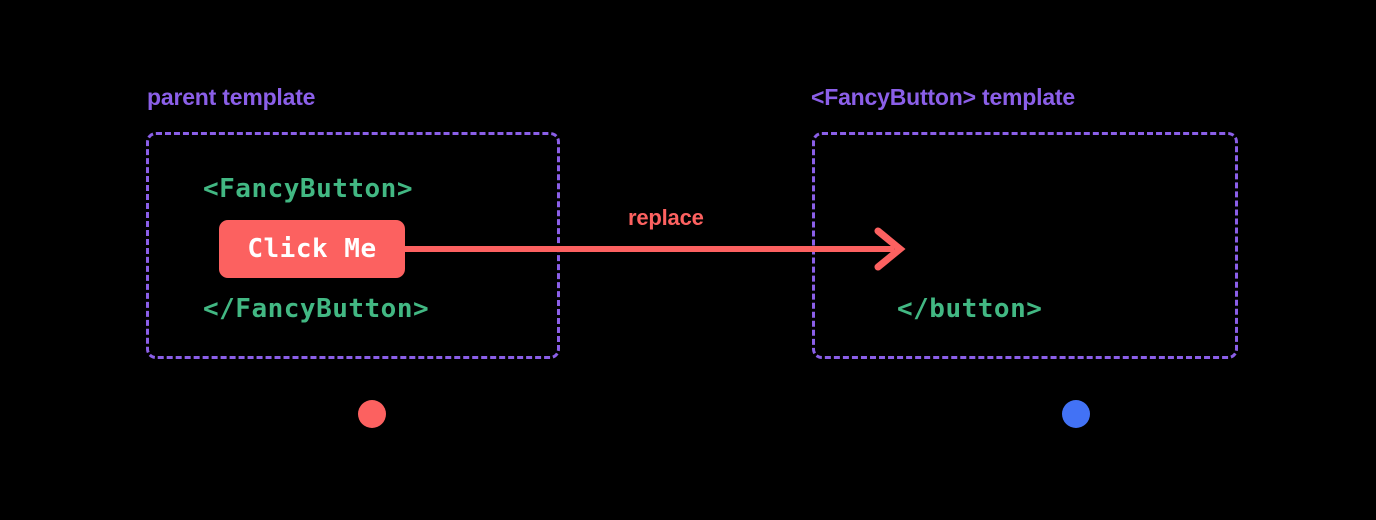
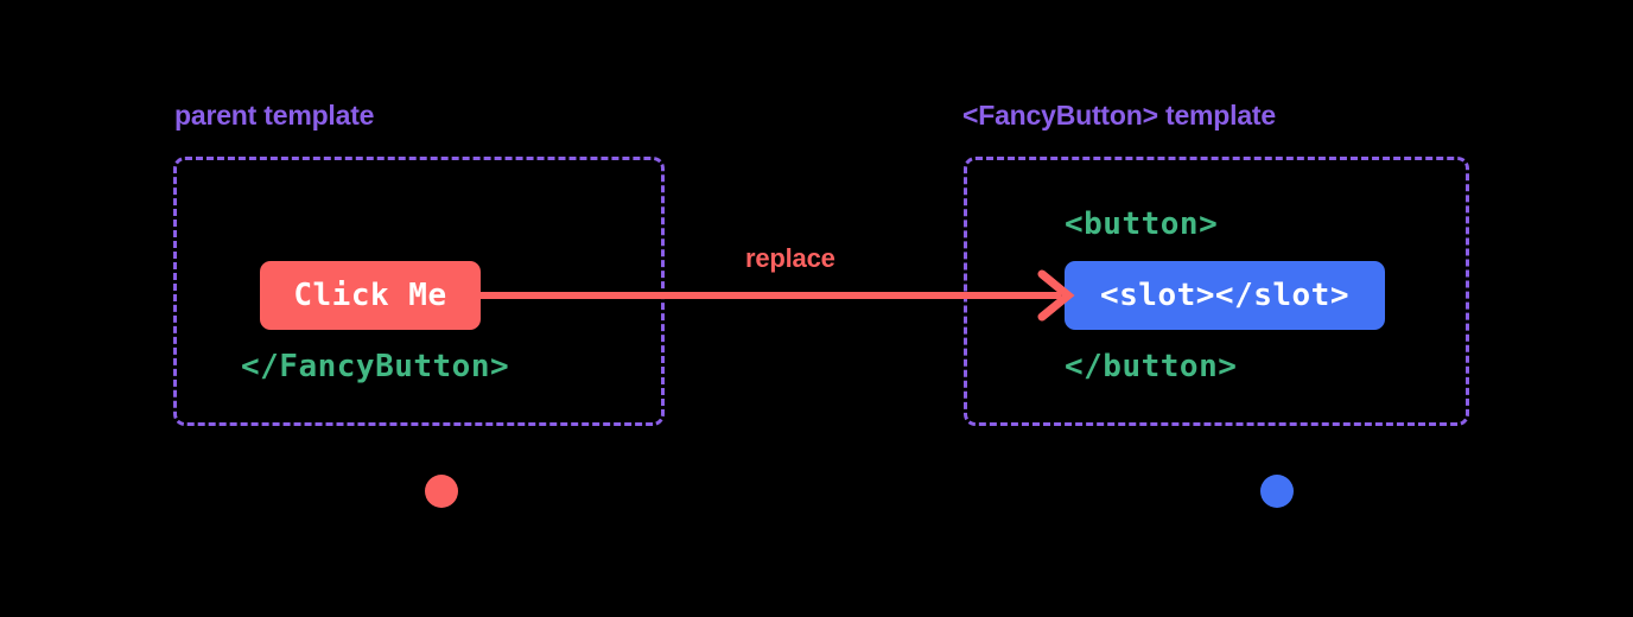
  parent template
- <FancyButton>
  Click Me
  </FancyButton>
  <FancyButton> template
+ <button>
+ <slot></slot>
  </button>
  replace
